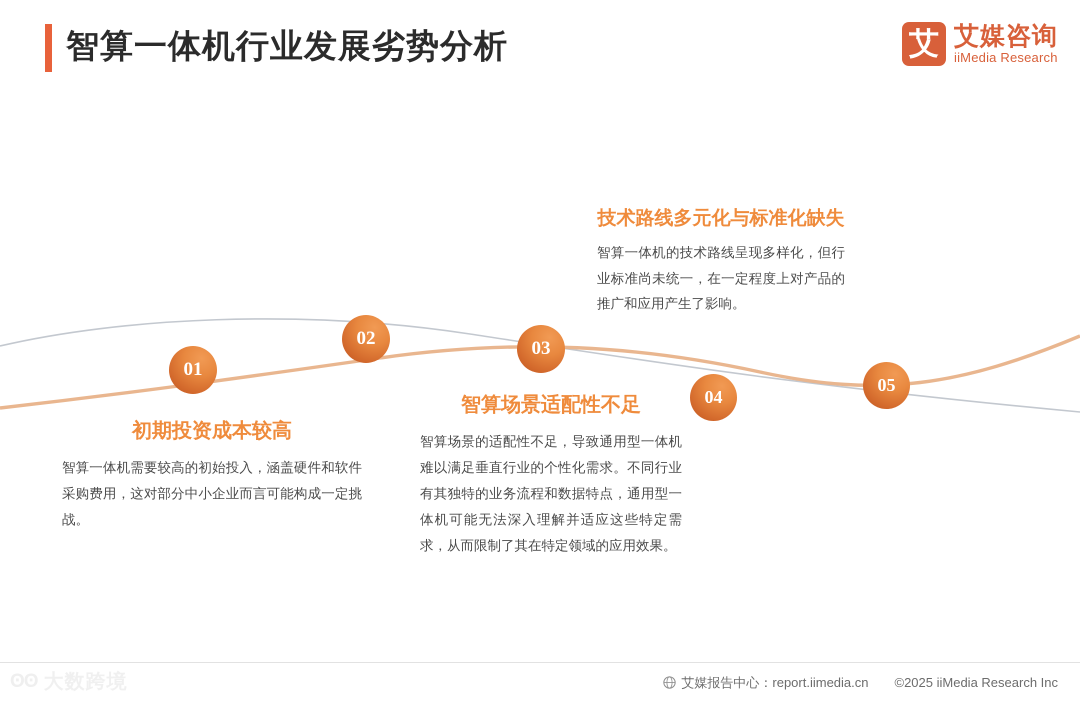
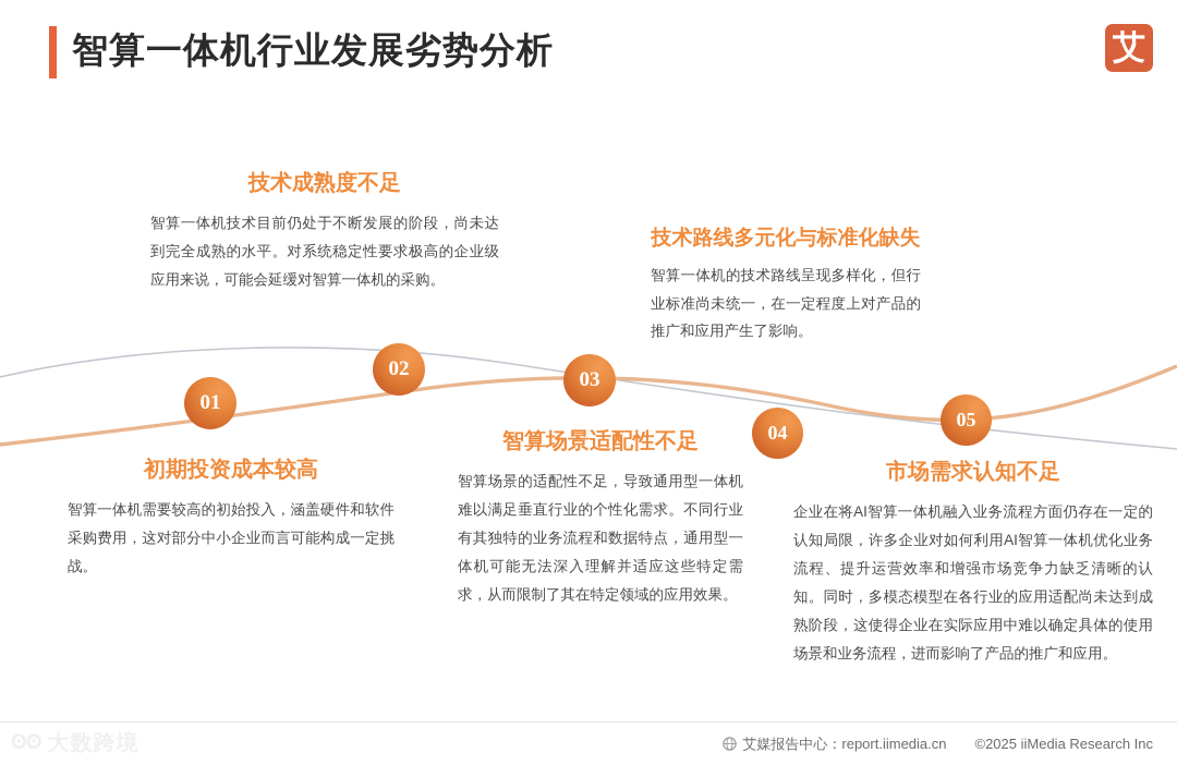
  智算一体机行业发展劣势分析
  艾
- 艾媒咨询
- iiMedia Research
  01
  02
  03
  04
  05
  初期投资成本较高
  智算一体机需要较高的初始投入，涵盖硬件和软件采购费用，这对部分中小企业而言可能构成一定挑战。
+ 技术成熟度不足
+ 智算一体机技术目前仍处于不断发展的阶段，尚未达到完全成熟的水平。对系统稳定性要求极高的企业级应用来说，可能会延缓对智算一体机的采购。
  技术路线多元化与标准化缺失
  智算一体机的技术路线呈现多样化，但行业标准尚未统一，在一定程度上对产品的推广和应用产生了影响。
  智算场景适配性不足
  智算场景的适配性不足，导致通用型一体机难以满足垂直行业的个性化需求。不同行业有其独特的业务流程和数据特点，通用型一体机可能无法深入理解并适应这些特定需求，从而限制了其在特定领域的应用效果。
+ 市场需求认知不足
+ 企业在将AI智算一体机融入业务流程方面仍存在一定的认知局限，许多企业对如何利用AI智算一体机优化业务流程、提升运营效率和增强市场竞争力缺乏清晰的认知。同时，多模态模型在各行业的应用适配尚未达到成熟阶段，这使得企业在实际应用中难以确定具体的使用场景和业务流程，进而影响了产品的推广和应用。
  艾媒报告中心：report.iimedia.cn
  ©2025 iiMedia Research Inc
